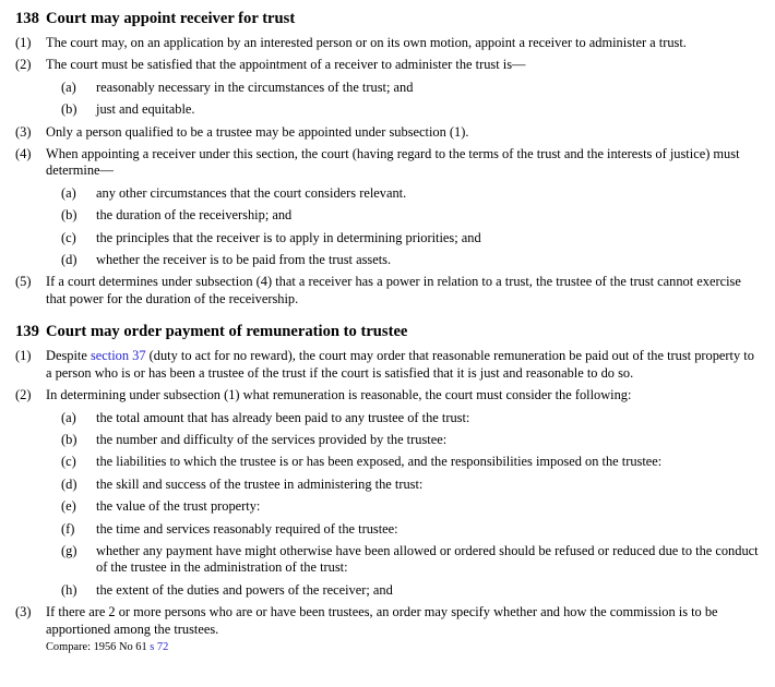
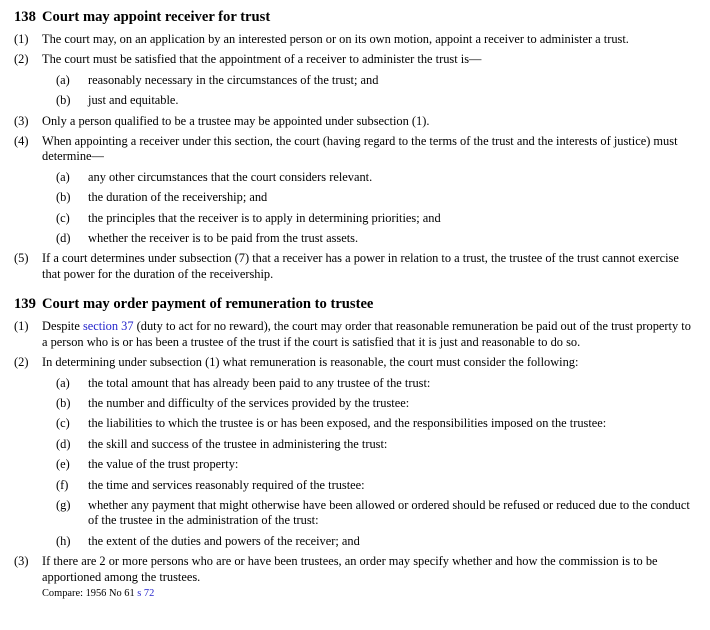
  138
  Court may appoint receiver for trust
  (1)
  The court may, on an application by an interested person or on its own motion, appoint a receiver to administer a trust.
  (2)
  The court must be satisfied that the appointment of a receiver to administer the trust is—
  (a)
  reasonably necessary in the circumstances of the trust; and
  (b)
  just and equitable.
  (3)
  Only a person qualified to be a trustee may be appointed under subsection (1).
  (4)
  When appointing a receiver under this section, the court (having regard to the terms of the trust and the interests of justice) must determine—
  (a)
  any other circumstances that the court considers relevant.
  (b)
  the duration of the receivership; and
  (c)
  the principles that the receiver is to apply in determining priorities; and
  (d)
  whether the receiver is to be paid from the trust assets.
  (5)
- If a court determines under subsection (4) that a receiver has a power in relation to a trust, the trustee of the trust cannot exercise that power for the duration of the receivership.
+ If a court determines under subsection (7) that a receiver has a power in relation to a trust, the trustee of the trust cannot exercise that power for the duration of the receivership.
  139
  Court may order payment of remuneration to trustee
  (1)
  Despite section 37 (duty to act for no reward), the court may order that reasonable remuneration be paid out of the trust property to a person who is or has been a trustee of the trust if the court is satisfied that it is just and reasonable to do so.
  (2)
  In determining under subsection (1) what remuneration is reasonable, the court must consider the following:
  (a)
  the total amount that has already been paid to any trustee of the trust:
  (b)
  the number and difficulty of the services provided by the trustee:
  (c)
  the liabilities to which the trustee is or has been exposed, and the responsibilities imposed on the trustee:
  (d)
  the skill and success of the trustee in administering the trust:
  (e)
  the value of the trust property:
  (f)
  the time and services reasonably required of the trustee:
  (g)
- whether any payment have might otherwise have been allowed or ordered should be refused or reduced due to the conduct of the trustee in the administration of the trust:
+ whether any payment that might otherwise have been allowed or ordered should be refused or reduced due to the conduct of the trustee in the administration of the trust:
  (h)
  the extent of the duties and powers of the receiver; and
  (3)
  If there are 2 or more persons who are or have been trustees, an order may specify whether and how the commission is to be apportioned among the trustees.
  Compare: 1956 No 61 s 72
